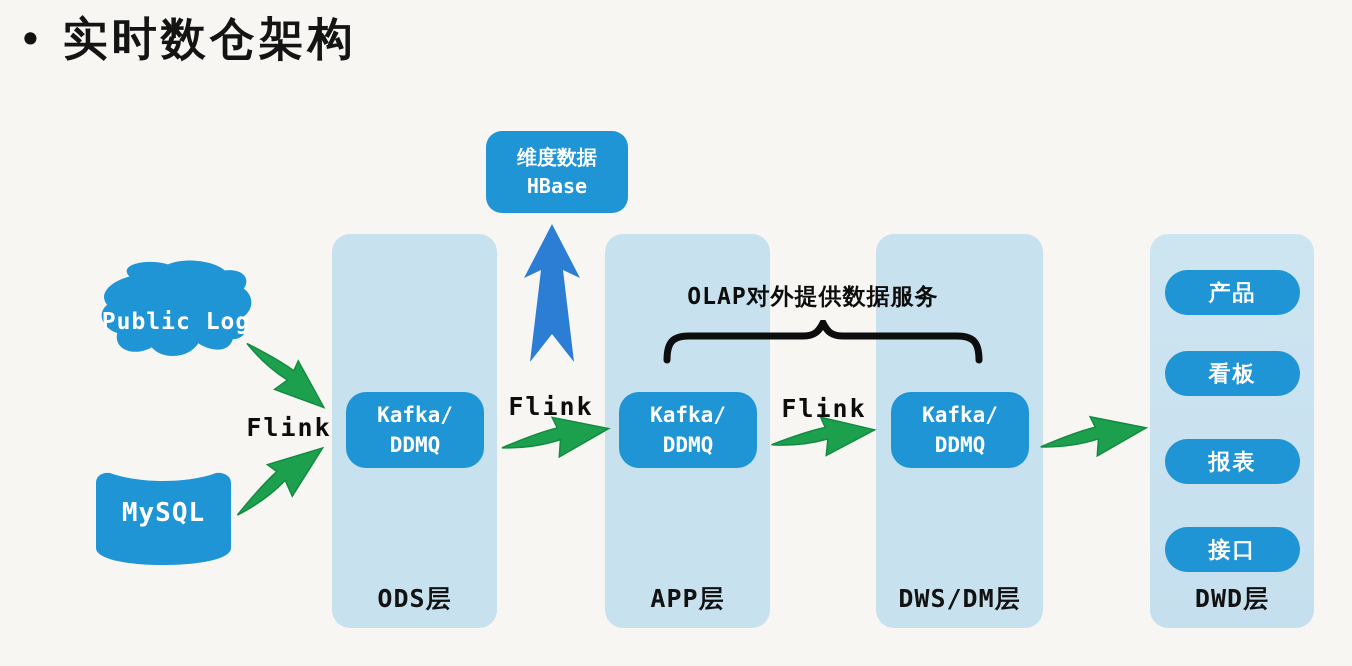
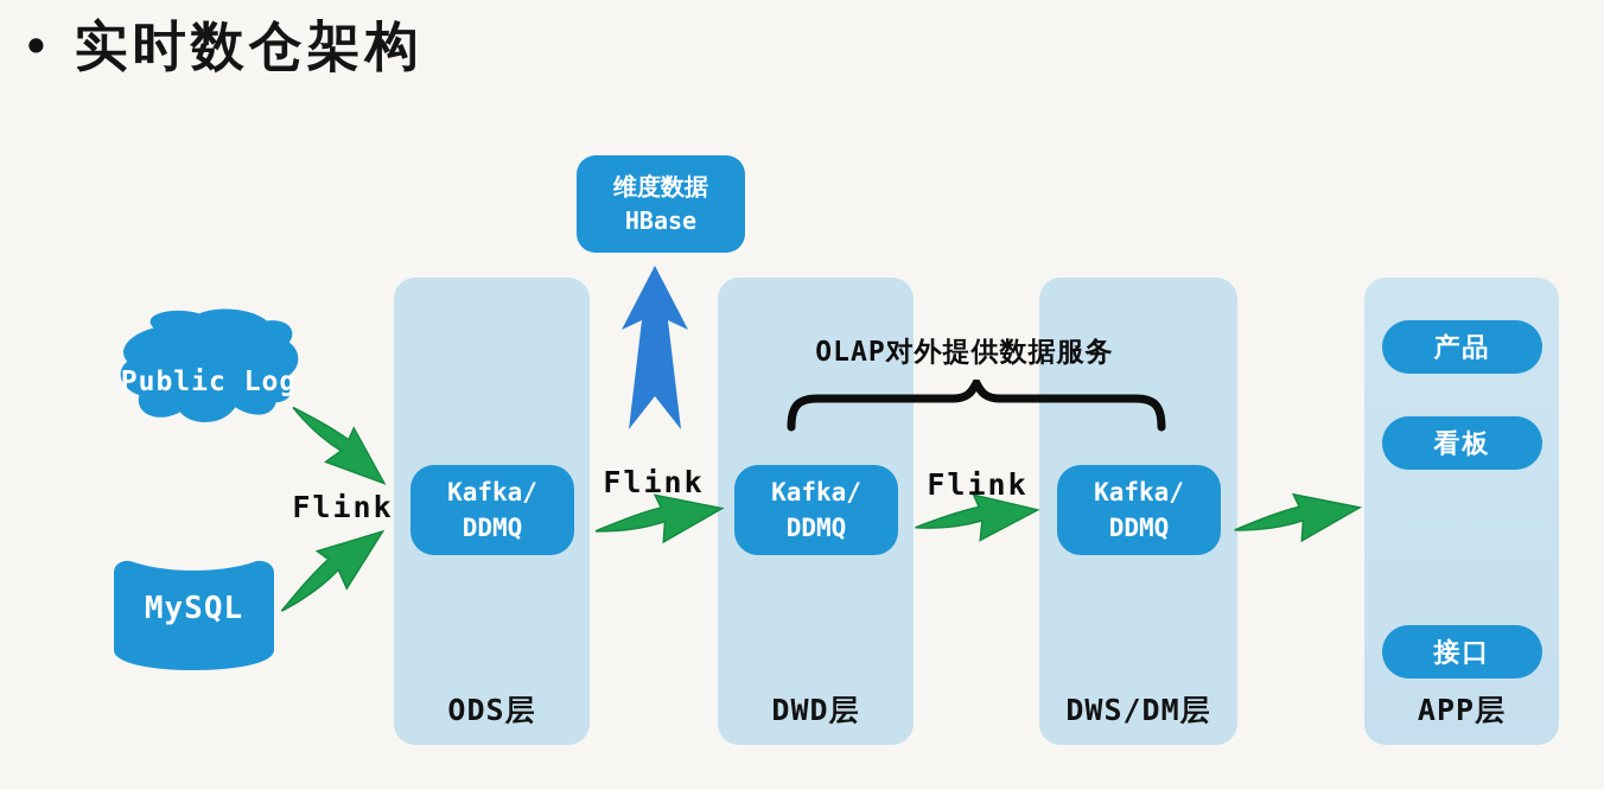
  •
  实时数仓架构
  ODS层
- APP层
+ DWD层
  DWS/DM层
  产品
  看板
- 报表
  接口
- DWD层
+ APP层
  维度数据
  HBase
  Public Log
  MySQL
  Kafka/
  DDMQ
  Kafka/
  DDMQ
  Kafka/
  DDMQ
  Flink
  Flink
  Flink
  OLAP对外提供数据服务
